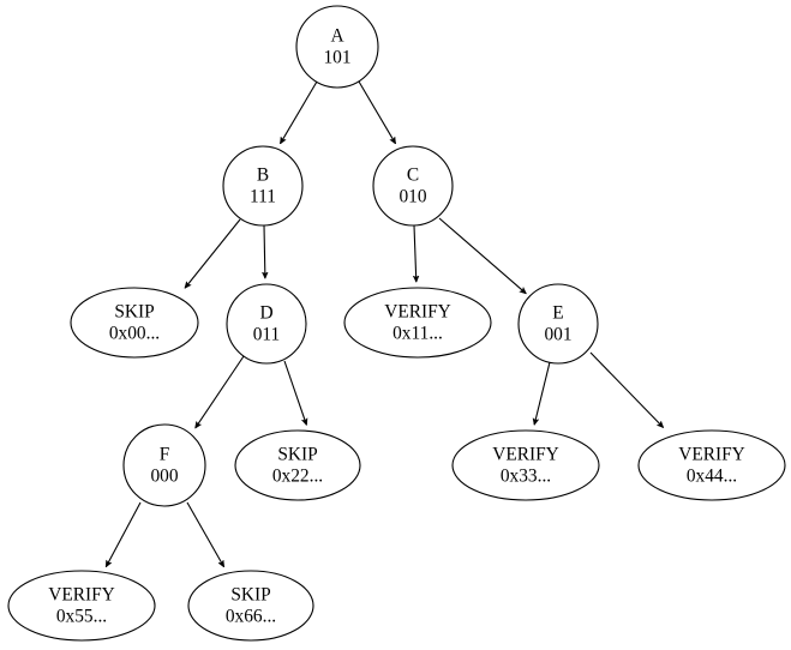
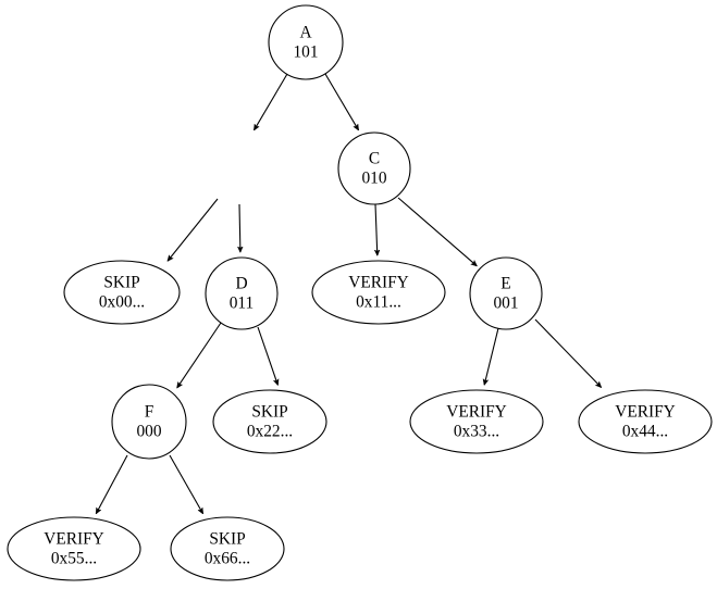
  A
  101
- B
- 111
  C
  010
  SKIP
  0x00...
  D
  011
  VERIFY
  0x11...
  E
  001
  F
  000
  SKIP
  0x22...
  VERIFY
  0x33...
  VERIFY
  0x44...
  VERIFY
  0x55...
  SKIP
  0x66...
